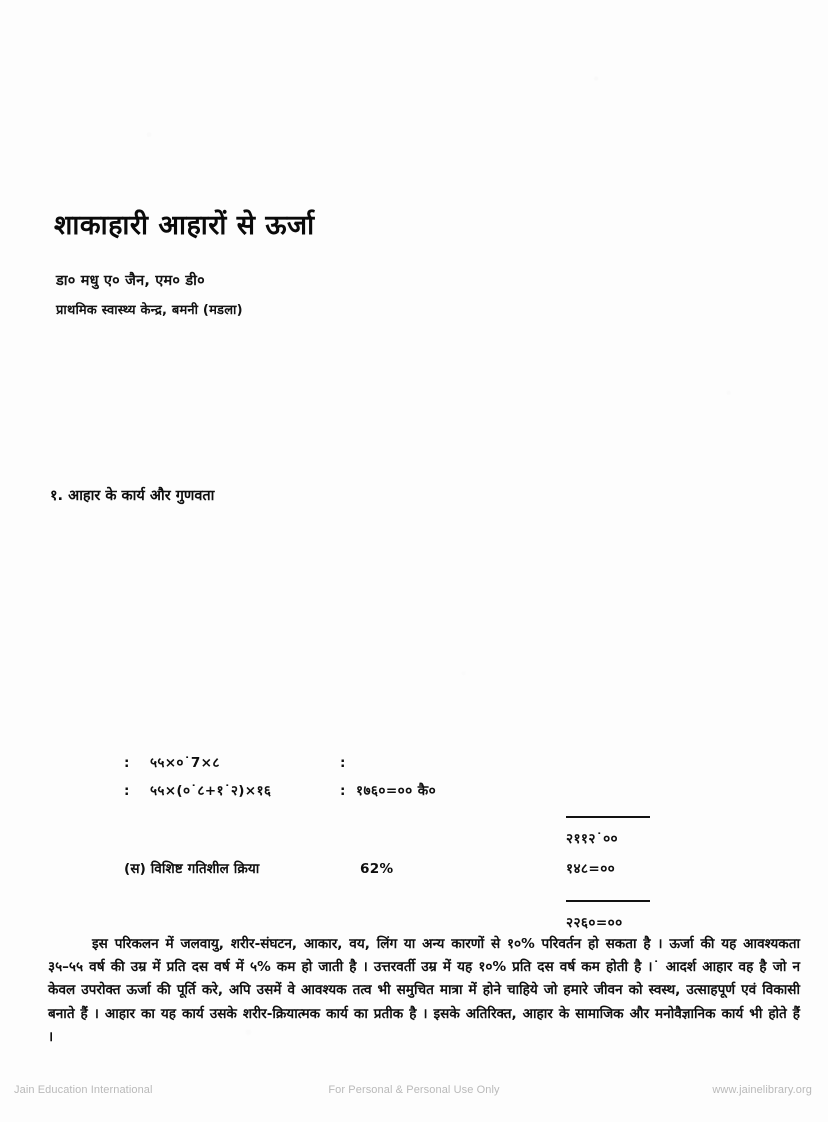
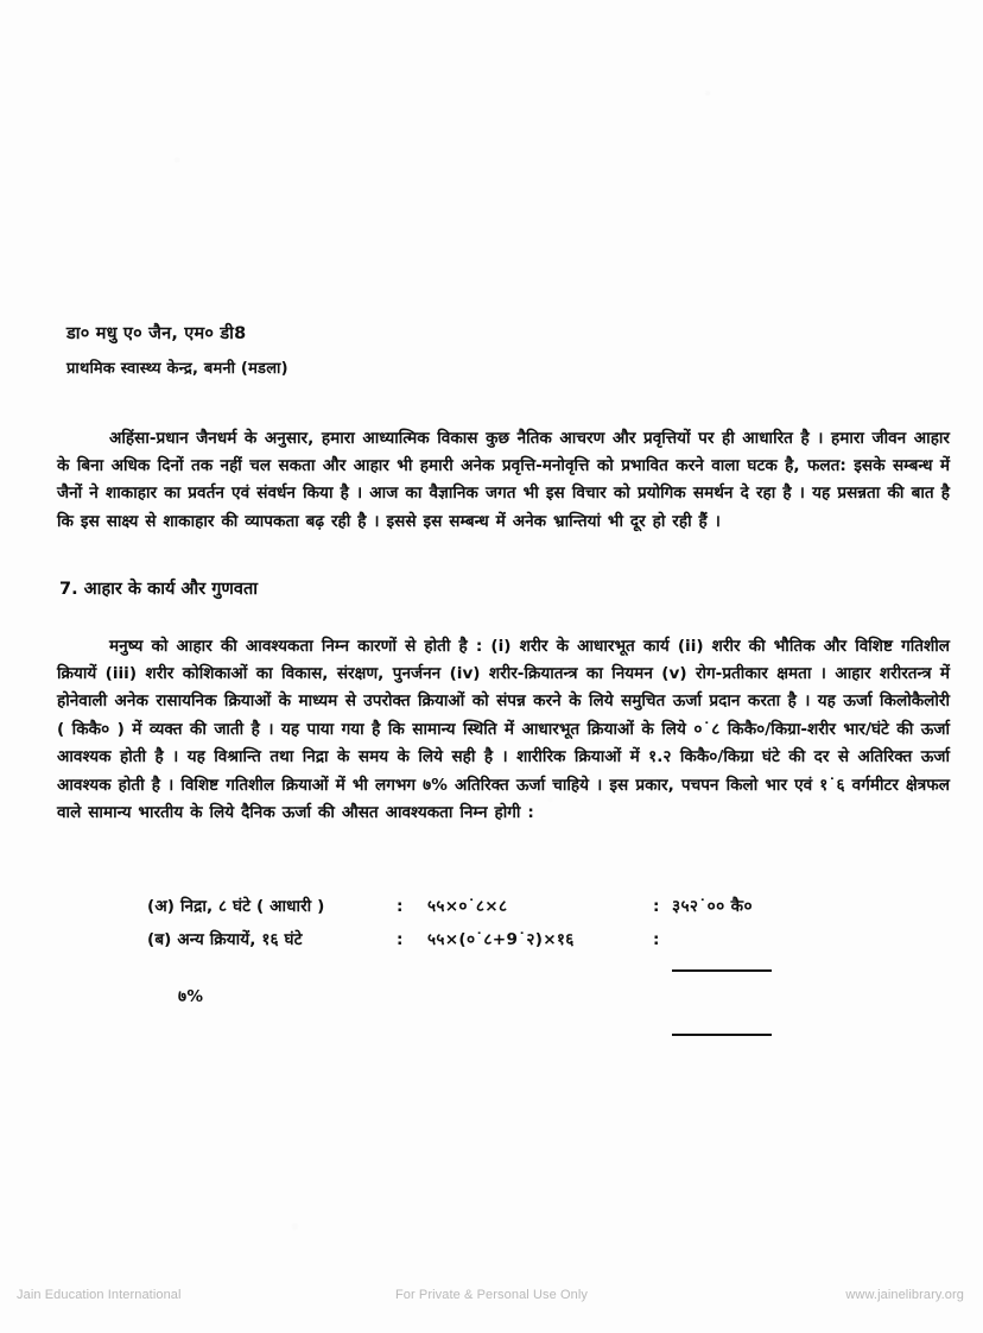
- शाकाहारी आहारों से ऊर्जा
- डा० मधु ए० जैन, एम० डी०
+ डा० मधु ए० जैन, एम० डी8
  प्राथमिक स्वास्थ्य केन्द्र, बमनी (मडला)
+ अहिंसा-प्रधान जैनधर्म के अनुसार, हमारा आध्यात्मिक विकास कुछ नैतिक आचरण और प्रवृत्तियों पर ही आधारित है । हमारा जीवन आहार के बिना अधिक दिनों तक नहीं चल सकता और आहार भी हमारी अनेक प्रवृत्ति-मनोवृत्ति को प्रभावित करने वाला घटक है, फलत: इसके सम्बन्ध में जैनों ने शाकाहार का प्रवर्तन एवं संवर्धन किया है । आज का वैज्ञानिक जगत भी इस विचार को प्रयोगिक समर्थन दे रहा है । यह प्रसन्नता की बात है कि इस साक्ष्य से शाकाहार की व्यापकता बढ़ रही है । इससे इस सम्बन्ध में अनेक भ्रान्तियां भी दूर हो रही हैं ।
- १. आहार के कार्य और गुणवता
+ 7. आहार के कार्य और गुणवता
+ मनुष्य को आहार की आवश्यकता निम्न कारणों से होती है : (i) शरीर के आधारभूत कार्य (ii) शरीर की भौतिक और विशिष्ट गतिशील क्रियायें (iii) शरीर कोशिकाओं का विकास, संरक्षण, पुनर्जनन (iv) शरीर-क्रियातन्त्र का नियमन (v) रोग-प्रतीकार क्षमता । आहार शरीरतन्त्र में होनेवाली अनेक रासायनिक क्रियाओं के माध्यम से उपरोक्त क्रियाओं को संपन्न करने के लिये समुचित ऊर्जा प्रदान करता है । यह ऊर्जा किलोकैलोरी ( किकै० ) में व्यक्त की जाती है । यह पाया गया है कि सामान्य स्थिति में आधारभूत क्रियाओं के लिये ०˙८ किकै०/किग्रा-शरीर भार/घंटे की ऊर्जा आवश्यक होती है । यह विश्रान्ति तथा निद्रा के समय के लिये सही है । शारीरिक क्रियाओं में १.२ किकै०/किग्रा घंटे की दर से अतिरिक्त ऊर्जा आवश्यक होती है । विशिष्ट गतिशील क्रियाओं में भी लगभग ७% अतिरिक्त ऊर्जा चाहिये । इस प्रकार, पचपन किलो भार एवं १˙६ वर्गमीटर क्षेत्रफल वाले सामान्य भारतीय के लिये दैनिक ऊर्जा की औसत आवश्यकता निम्न होगी :
+ (अ) निद्रा, ८ घंटे ( आधारी )
  :
- ५५×०˙7×८
+ ५५×०˙८×८
  :
+ ३५२˙०० कै०
+ (ब) अन्य क्रियायें, १६ घंटे
  :
- ५५×(०˙८+१˙२)×१६
+ ५५×(०˙८+9˙२)×१६
  :
- १७६०=०० कै०
- २११२˙००
- (स) विशिष्ट गतिशील क्रिया
- 62%
+ ७%
- १४८=००
- २२६०=००
- इस परिकलन में जलवायु, शरीर-संघटन, आकार, वय, लिंग या अन्य कारणों से १०% परिवर्तन हो सकता है । ऊर्जा की यह आवश्यकता ३५–५५ वर्ष की उम्र में प्रति दस वर्ष में ५% कम हो जाती है । उत्तरवर्ती उम्र में यह १०% प्रति दस वर्ष कम होती है ।˙ आदर्श आहार वह है जो न केवल उपरोक्त ऊर्जा की पूर्ति करे, अपि उसमें वे आवश्यक तत्व भी समुचित मात्रा में होने चाहिये जो हमारे जीवन को स्वस्थ, उत्साहपूर्ण एवं विकासी बनाते हैं । आहार का यह कार्य उसके शरीर-क्रियात्मक कार्य का प्रतीक है । इसके अतिरिक्त, आहार के सामाजिक और मनोवैज्ञानिक कार्य भी होते हैं ।
  Jain Education International
- For Personal & Personal Use Only
+ For Private & Personal Use Only
  www.jainelibrary.org
